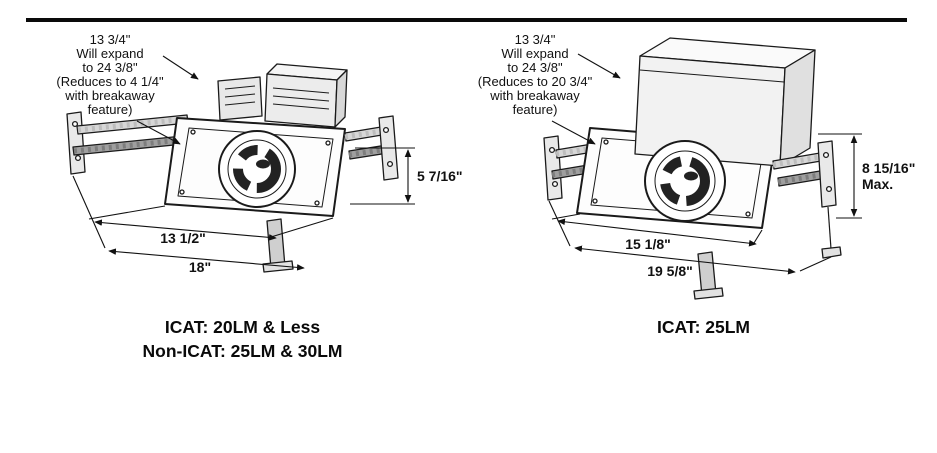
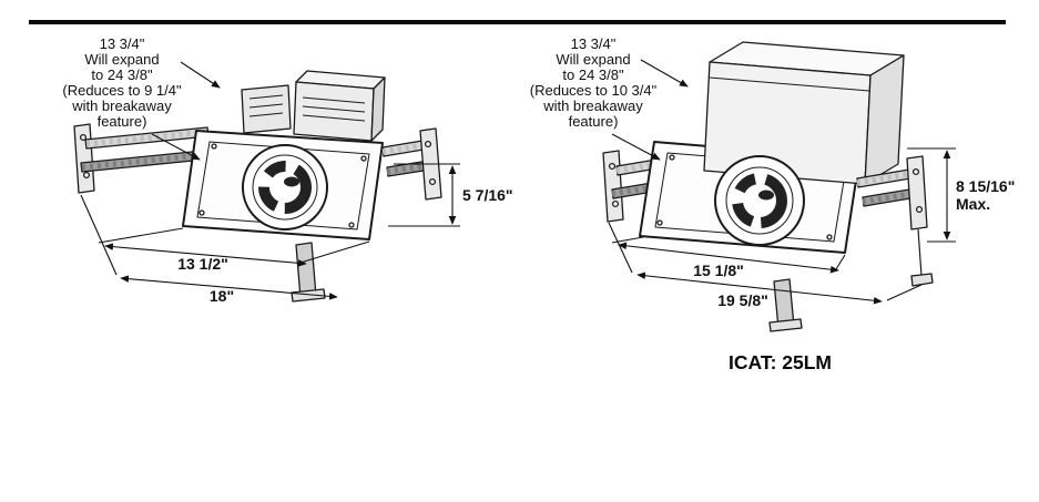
  13 3/4"
  Will expand
  to 24 3/8"
- (Reduces to 4 1/4"
+ (Reduces to 9 1/4"
  with breakaway
  feature)
  5 7/16"
  13 1/2"
  18"
- ICAT: 20LM & Less
- Non-ICAT: 25LM & 30LM
  13 3/4"
  Will expand
  to 24 3/8"
- (Reduces to 20 3/4"
+ (Reduces to 10 3/4"
  with breakaway
  feature)
  8 15/16"
  Max.
  15 1/8"
  19 5/8"
  ICAT: 25LM
